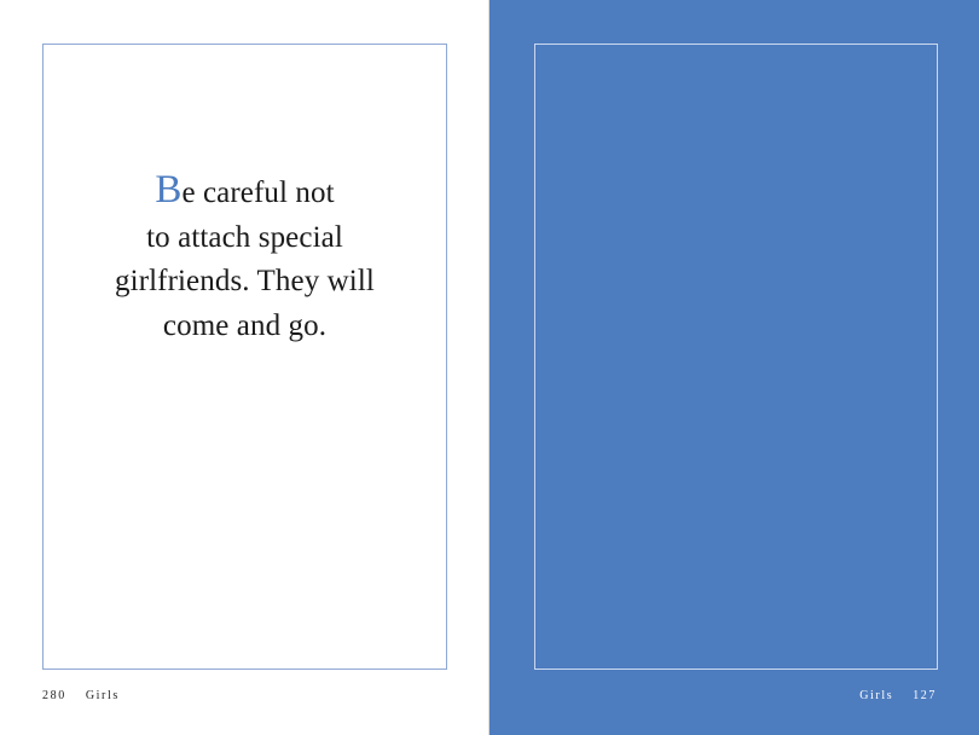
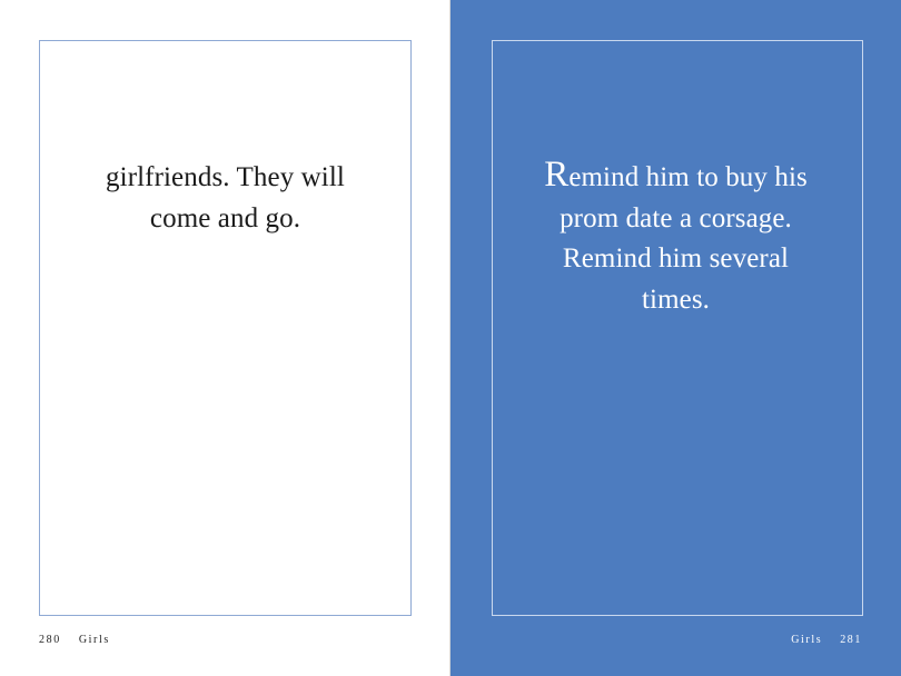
- Be careful not
- to attach special
  girlfriends. They will
  come and go.
  280 Girls
+ Remind him to buy his
+ prom date a corsage.
+ Remind him several
+ times.
- Girls 127
+ Girls 281
